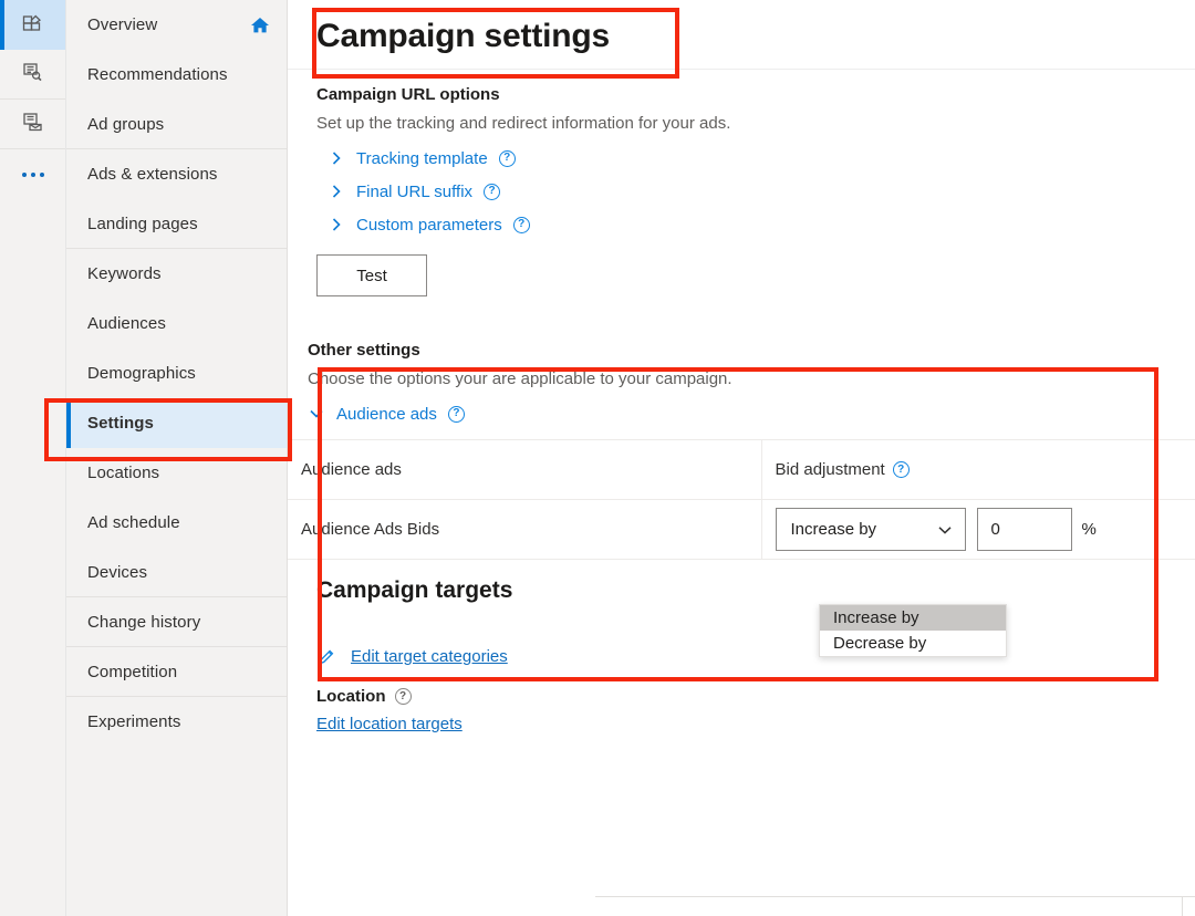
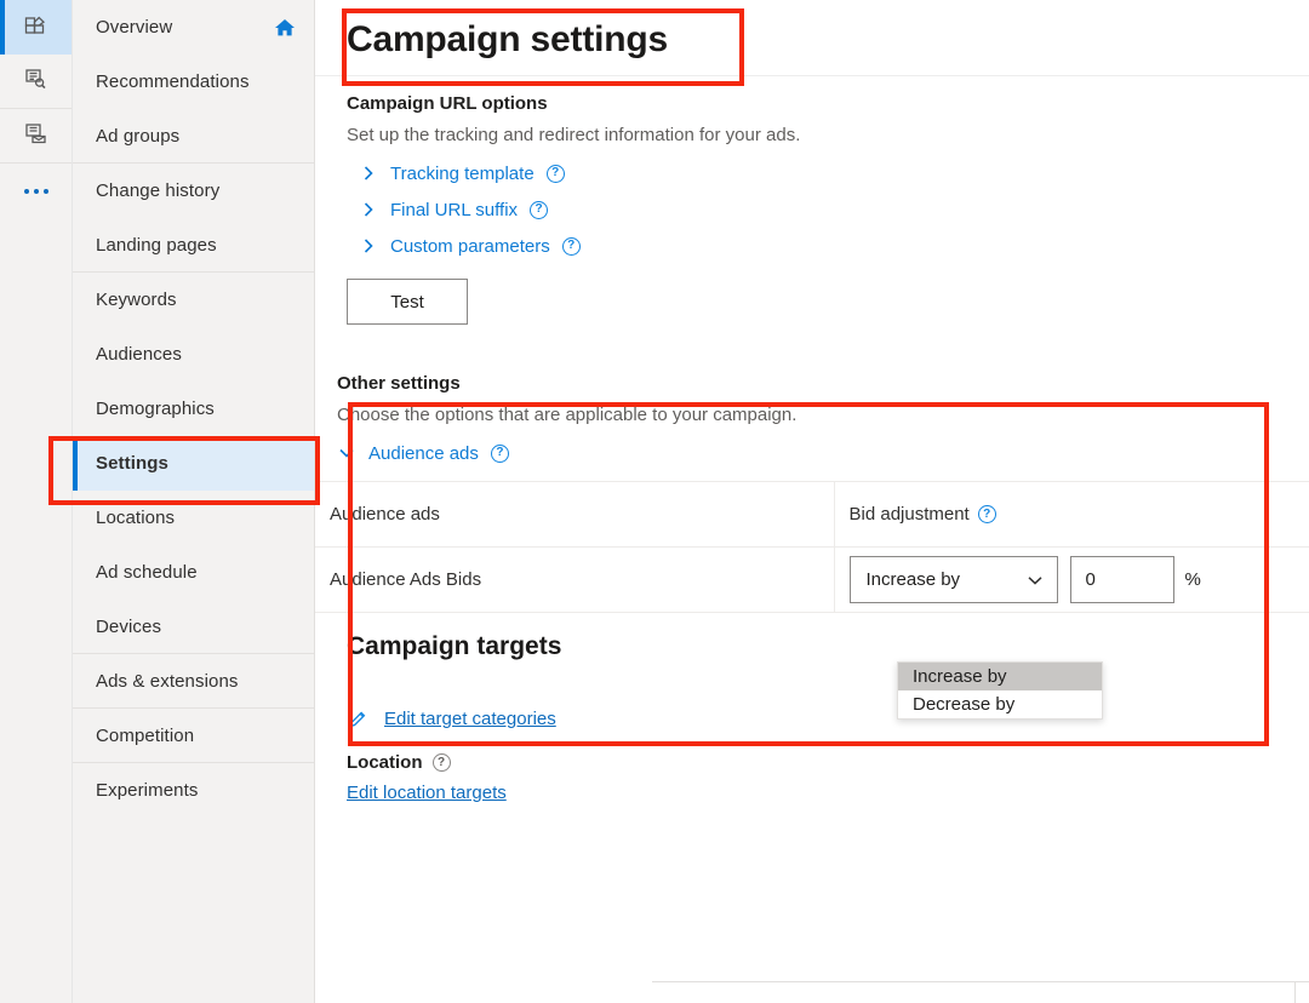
  Overview
  Recommendations
  Ad groups
- Ads & extensions
+ Change history
  Landing pages
  Keywords
  Audiences
  Demographics
  Settings
  Locations
  Ad schedule
  Devices
- Change history
+ Ads & extensions
  Competition
  Experiments
  Campaign settings
  Campaign URL options
  Set up the tracking and redirect information for your ads.
  Tracking template
  ?
  Final URL suffix
  ?
  Custom parameters
  ?
  Test
  Other settings
- Choose the options your are applicable to your campaign.
+ Choose the options that are applicable to your campaign.
  Audience ads
  ?
  Audience ads	Bid adjustment ?
  Audience Ads Bids	Increase by 0 %
  Campaign targets
  Edit target categories
  Location
  ?
  Edit location targets
  Increase by
  Decrease by
